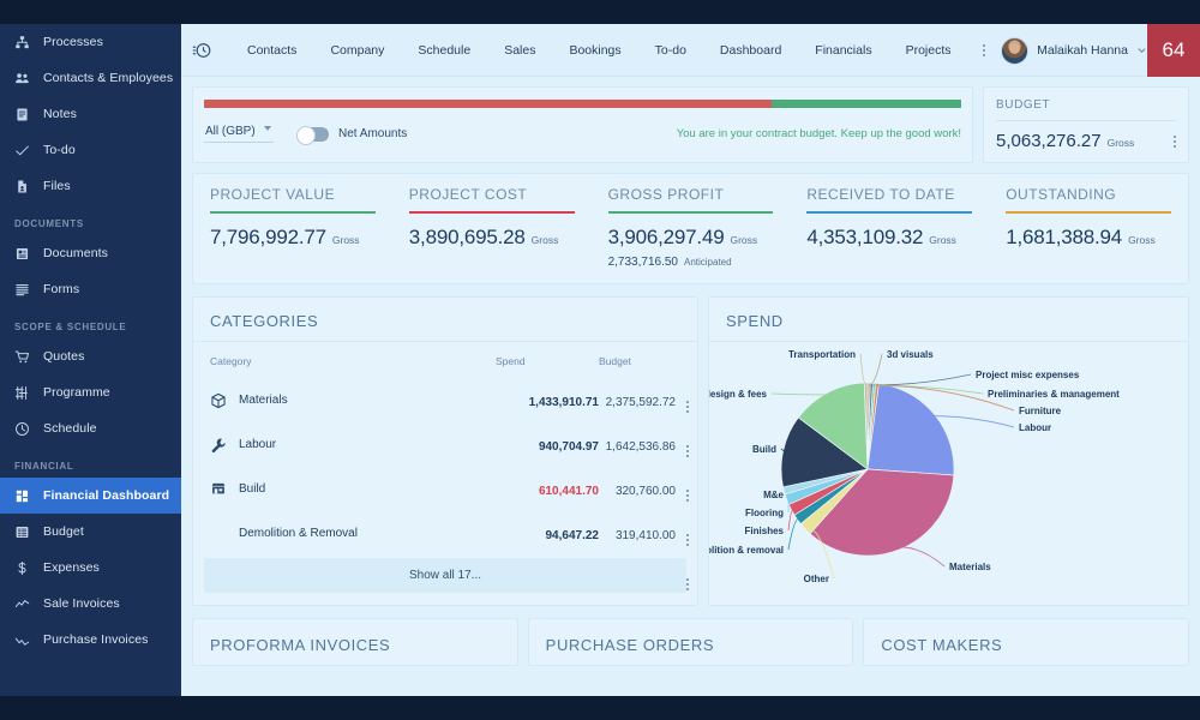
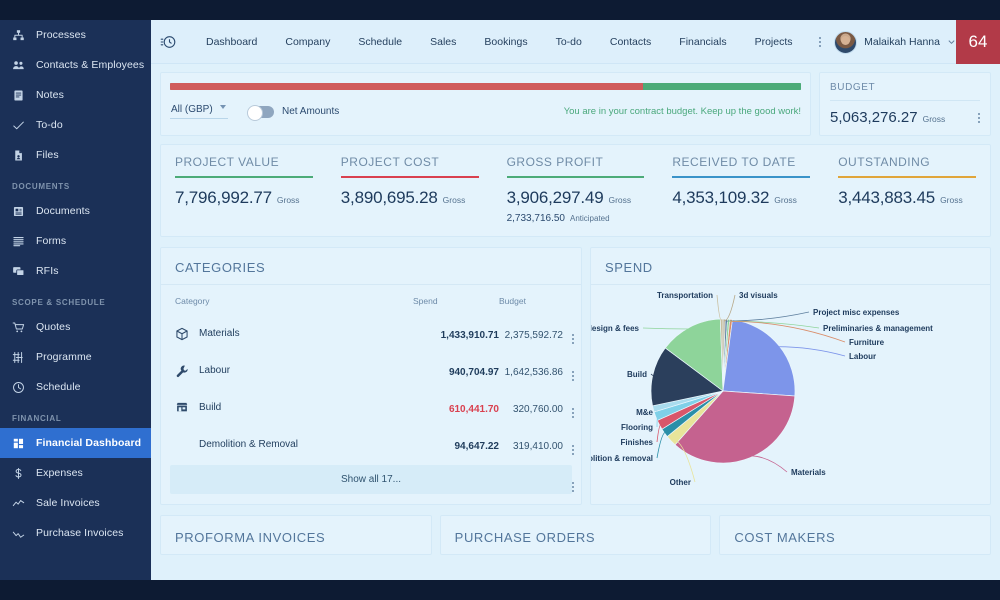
  Processes
  Contacts & Employees
  Notes
  To-do
  Files
  DOCUMENTS
  Documents
  Forms
+ RFIs
  SCOPE & SCHEDULE
  Quotes
  Programme
  Schedule
  FINANCIAL
  Financial Dashboard
- Budget
  Expenses
  Sale Invoices
  Purchase Invoices
- Contacts
+ Dashboard
  Company
  Schedule
  Sales
  Bookings
  To-do
- Dashboard
+ Contacts
  Financials
  Projects
  Malaikah Hanna
  64
  All (GBP)
  Net Amounts
  You are in your contract budget. Keep up the good work!
  BUDGET
  5,063,276.27
  Gross
  PROJECT VALUE
  7,796,992.77
  Gross
  PROJECT COST
  3,890,695.28
  Gross
  GROSS PROFIT
  3,906,297.49
  Gross
  2,733,716.50
  Anticipated
  RECEIVED TO DATE
  4,353,109.32
  Gross
  OUTSTANDING
- 1,681,388.94
+ 3,443,883.45
  Gross
  CATEGORIES
  Category	Spend	Budget
  Materials	1,433,910.71	2,375,592.72
  Labour	940,704.97	1,642,536.86
  Build	610,441.70	320,760.00
  Demolition & Removal	94,647.22	319,410.00
  Show all 17...
  SPEND
  3d visuals
  Project misc expenses
  Preliminaries & management
  Furniture
  Labour
  Materials
  Other
  olition & removal
  Finishes
  Flooring
  M&e
  Build
  Transportation
  PROFORMA INVOICES
  PURCHASE ORDERS
  COST MAKERS
